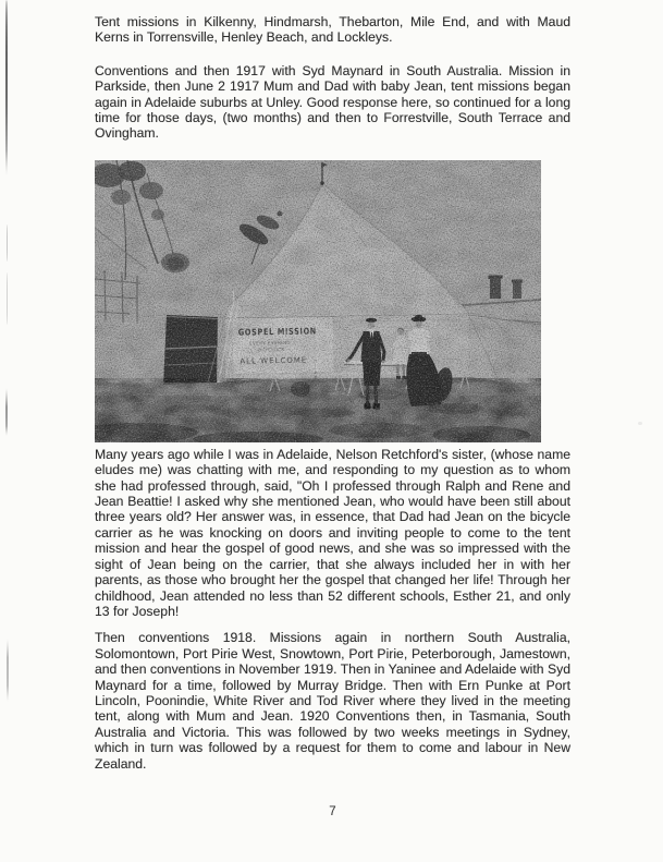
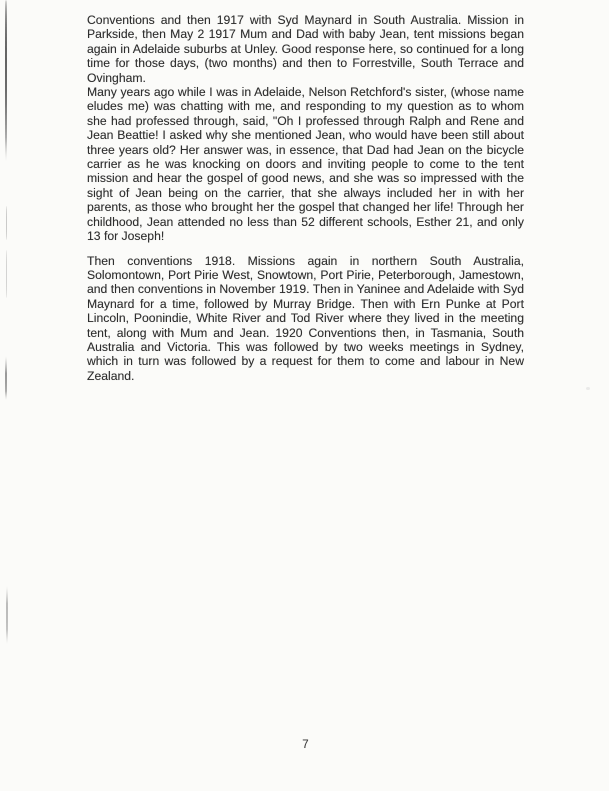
- Tent missions in Kilkenny, Hindmarsh, Thebarton, Mile End, and with Maud Kerns in Torrensville, Henley Beach, and Lockleys.
- Conventions and then 1917 with Syd Maynard in South Australia. Mission in Parkside, then June 2 1917 Mum and Dad with baby Jean, tent missions began again in Adelaide suburbs at Unley. Good response here, so continued for a long time for those days, (two months) and then to Forrestville, South Terrace and Ovingham.
+ Conventions and then 1917 with Syd Maynard in South Australia. Mission in Parkside, then May 2 1917 Mum and Dad with baby Jean, tent missions began again in Adelaide suburbs at Unley. Good response here, so continued for a long time for those days, (two months) and then to Forrestville, South Terrace and Ovingham.
- GOSPEL MISSION
- ALL WELCOME
  Many years ago while I was in Adelaide, Nelson Retchford's sister, (whose name eludes me) was chatting with me, and responding to my question as to whom she had professed through, said, "Oh I professed through Ralph and Rene and Jean Beattie! I asked why she mentioned Jean, who would have been still about three years old? Her answer was, in essence, that Dad had Jean on the bicycle carrier as he was knocking on doors and inviting people to come to the tent mission and hear the gospel of good news, and she was so impressed with the sight of Jean being on the carrier, that she always included her in with her parents, as those who brought her the gospel that changed her life! Through her childhood, Jean attended no less than 52 different schools, Esther 21, and only 13 for Joseph!
  Then conventions 1918. Missions again in northern South Australia, Solomontown, Port Pirie West, Snowtown, Port Pirie, Peterborough, Jamestown, and then conventions in November 1919. Then in Yaninee and Adelaide with Syd Maynard for a time, followed by Murray Bridge. Then with Ern Punke at Port Lincoln, Poonindie, White River and Tod River where they lived in the meeting tent, along with Mum and Jean. 1920 Conventions then, in Tasmania, South Australia and Victoria. This was followed by two weeks meetings in Sydney, which in turn was followed by a request for them to come and labour in New Zealand.
  7
